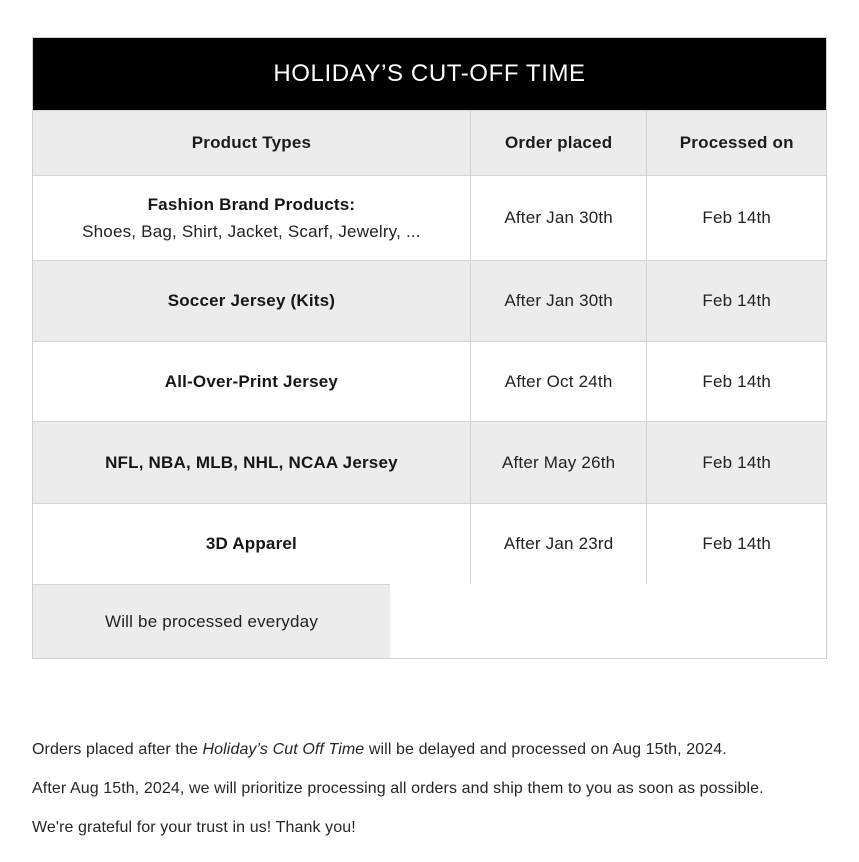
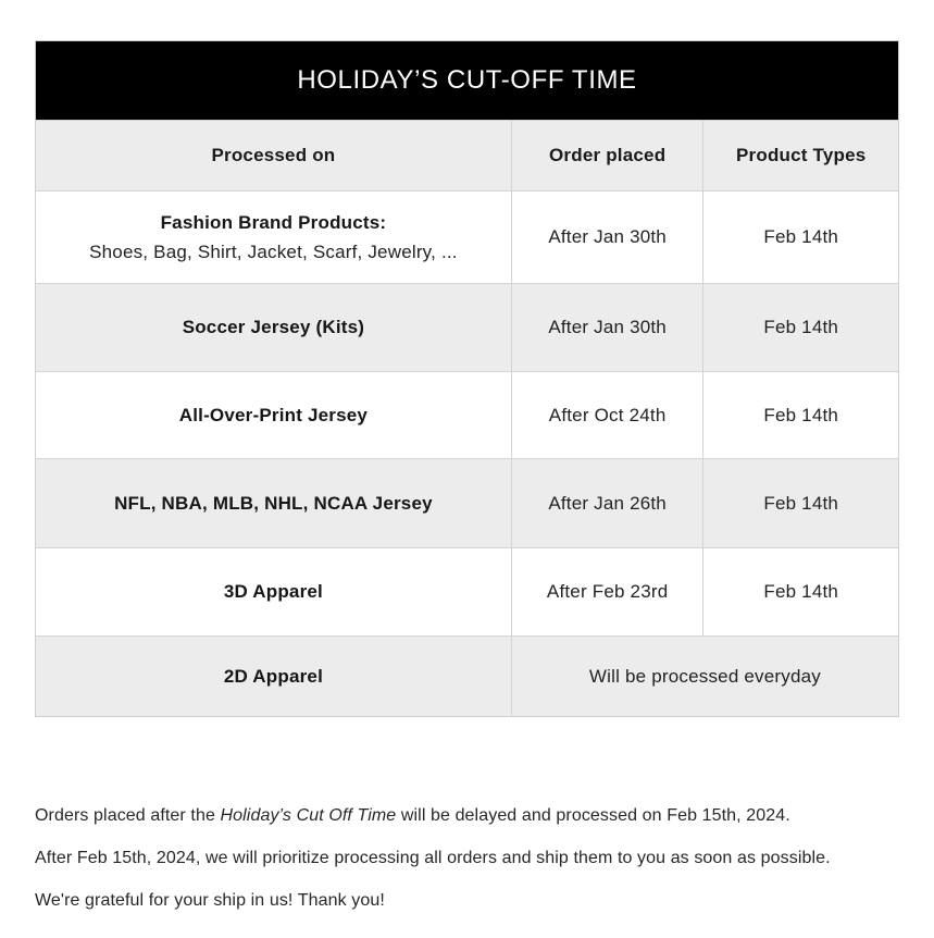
  HOLIDAY’S CUT-OFF TIME
- Product Types
+ Processed on
  Order placed
- Processed on
+ Product Types
  Fashion Brand Products:
  Shoes, Bag, Shirt, Jacket, Scarf, Jewelry, ...
  After Jan 30th
  Feb 14th
  Soccer Jersey (Kits)
  After Jan 30th
  Feb 14th
  All-Over-Print Jersey
  After Oct 24th
  Feb 14th
  NFL, NBA, MLB, NHL, NCAA Jersey
- After May 26th
+ After Jan 26th
  Feb 14th
  3D Apparel
- After Jan 23rd
+ After Feb 23rd
  Feb 14th
+ 2D Apparel
  Will be processed everyday
- Orders placed after the Holiday’s Cut Off Time will be delayed and processed on Aug 15th, 2024.
+ Orders placed after the Holiday’s Cut Off Time will be delayed and processed on Feb 15th, 2024.
- After Aug 15th, 2024, we will prioritize processing all orders and ship them to you as soon as possible.
+ After Feb 15th, 2024, we will prioritize processing all orders and ship them to you as soon as possible.
- We're grateful for your trust in us! Thank you!
+ We're grateful for your ship in us! Thank you!
